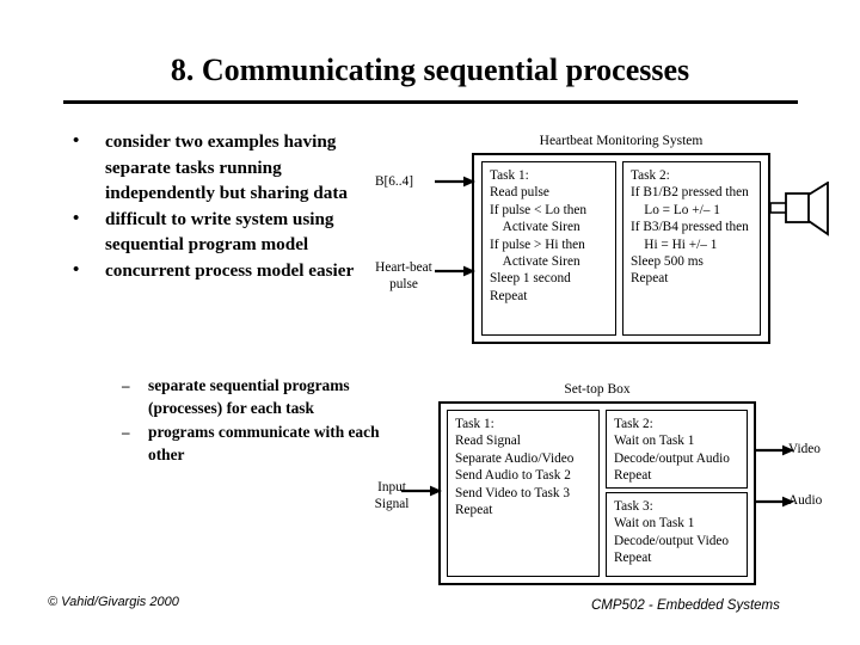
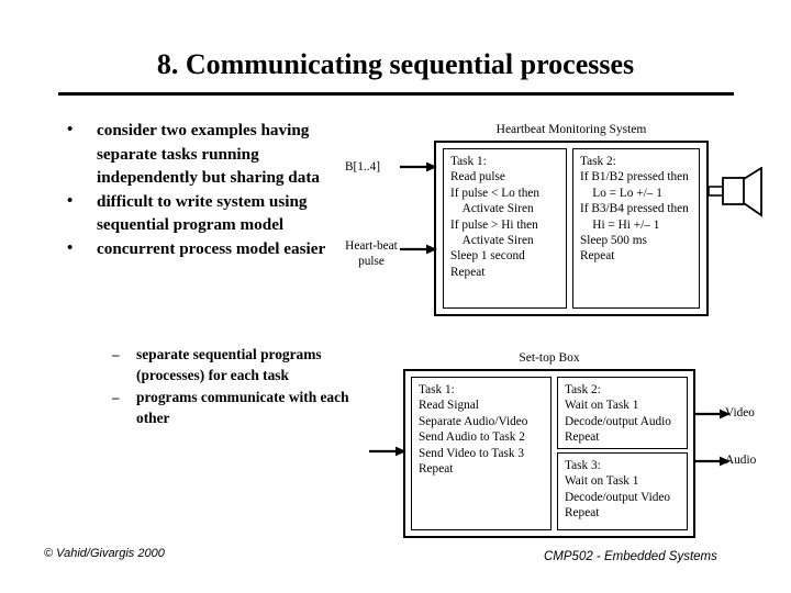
  8. Communicating sequential processes
  •
  consider two examples having separate tasks running independently but sharing data
  •
  difficult to write system using sequential program model
  •
  concurrent process model easier
  –
  separate sequential programs (processes) for each task
  –
  programs communicate with each other
  Heartbeat Monitoring System
  Task 1: Read pulse
  If pulse < Lo then
  Activate Siren
  If pulse > Hi then
  Activate Siren
  Sleep 1 second
  Repeat
  Task 2: If B1/B2 pressed then
  Lo = Lo +/– 1
  If B3/B4 pressed then
  Hi = Hi +/– 1
  Sleep 500 ms
  Repeat
- B[6..4]
+ B[1..4]
  Heart-beat
  pulse
  Set-top Box
  Task 1: Read Signal
  Separate Audio/Video
  Send Audio to Task 2
  Send Video to Task 3
  Repeat
  Task 2: Wait on Task 1
  Decode/output Audio
  Repeat
  Task 3: Wait on Task 1
  Decode/output Video
  Repeat
- Input
- Signal
  Video
  Audio
  © Vahid/Givargis 2000
  CMP502 - Embedded Systems
